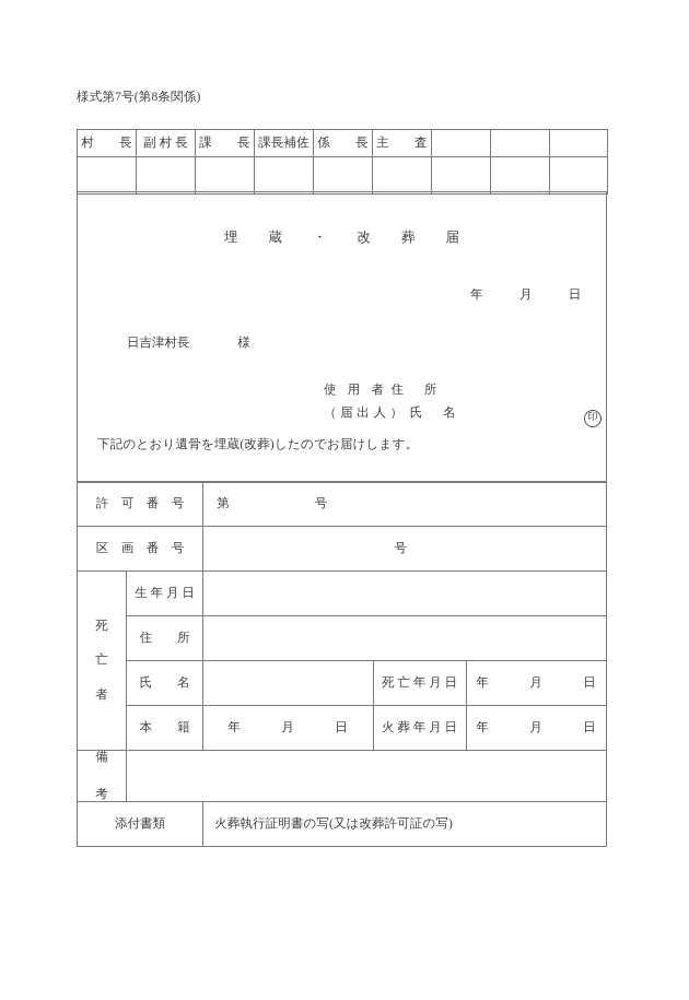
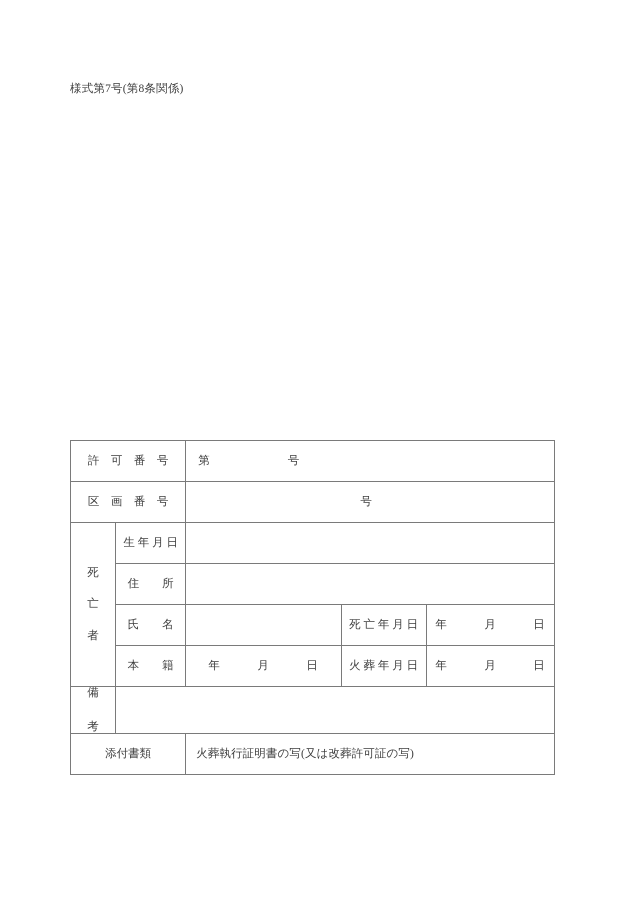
  様式第7号(第8条関係)
- 村 長	副 村 長	課 長	課長補佐	係 長	主 査
- 埋 蔵 ・ 改 葬 届 年 月 日 日吉津村長 様 使 用 者 住 所 （届出人） 氏 名 印 下記のとおり遺骨を埋蔵(改葬)したのでお届けします。
  許 可 番 号	第 号
  区 画 番 号	号
  死 亡 者	生 年 月 日
  住 所
  氏 名		死 亡 年 月 日	年 月 日
  本 籍	年 月 日	火 葬 年 月 日	年 月 日
  備 考
  添付書類	火葬執行証明書の写(又は改葬許可証の写)
